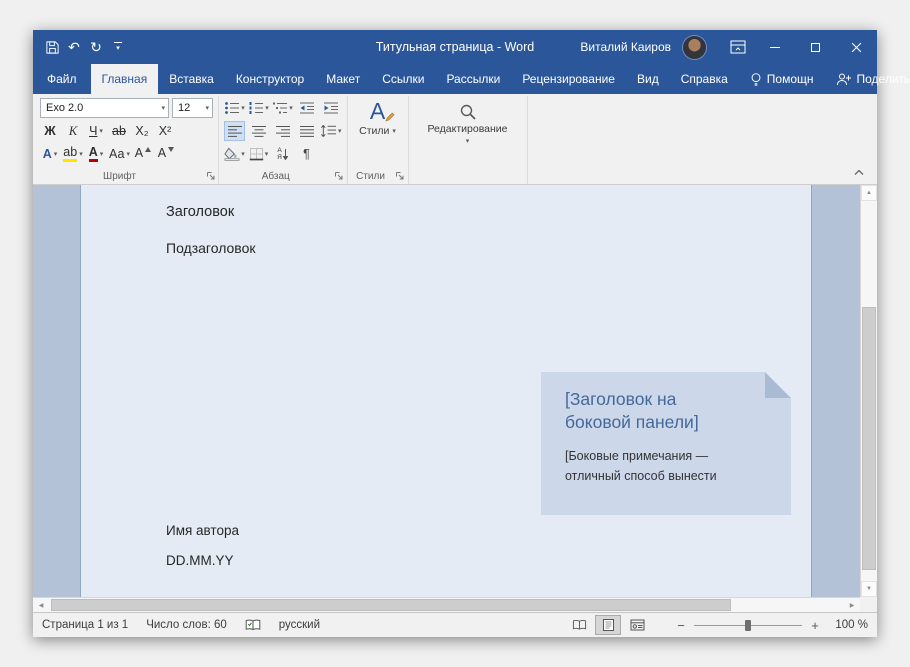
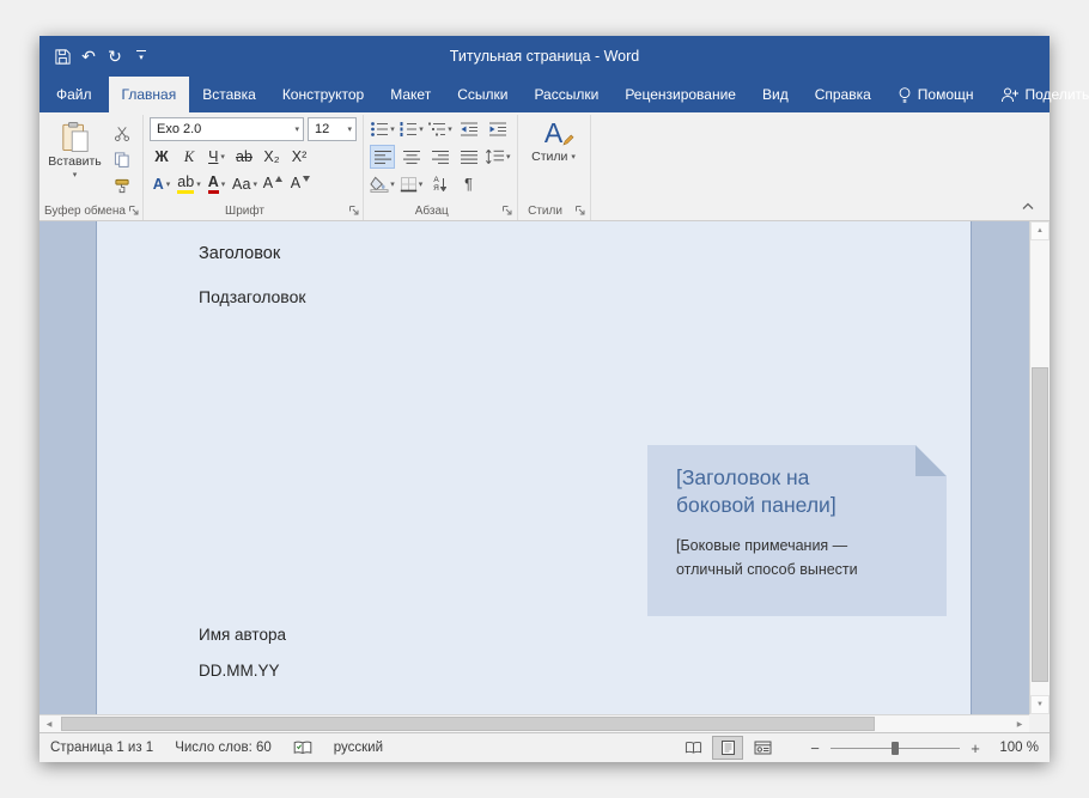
  ↶
  ↻
  Титульная страница - Word
- Виталий Каиров
  Файл
  Главная
  Вставка
  Конструктор
  Макет
  Ссылки
  Рассылки
  Рецензирование
  Вид
  Справка
  Помощн
  Поделить
+ Вставить
+ Буфер обмена
  Exo 2.0
  12
  Ж
  К
  Ч
  ab
  Х₂
  Х²
  А
  ab
  А
  Аа
  А
  А
  Шрифт
  ¶
  Абзац
  А
  Стили
  Стили
- Редактирование
  Заголовок
  Подзаголовок
  [Заголовок на боковой панели]
  [Боковые примечания — отличный способ вынести
  Имя автора
  DD.MM.YY
  Страница 1 из 1
  Число слов: 60
  русский
  −
  +
  100 %
